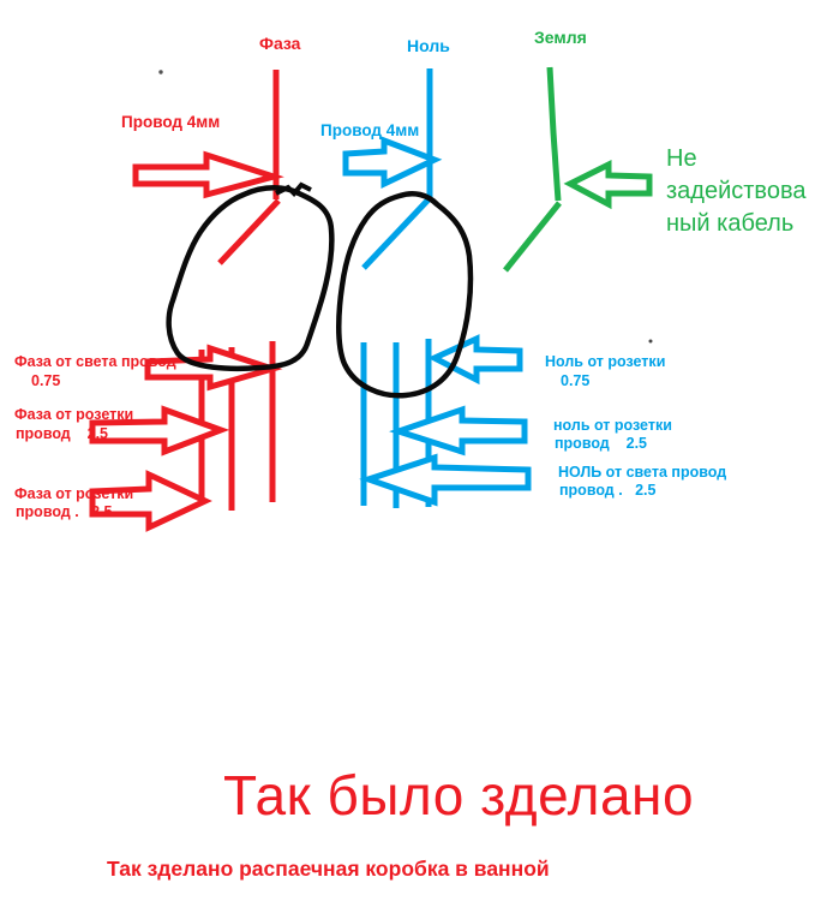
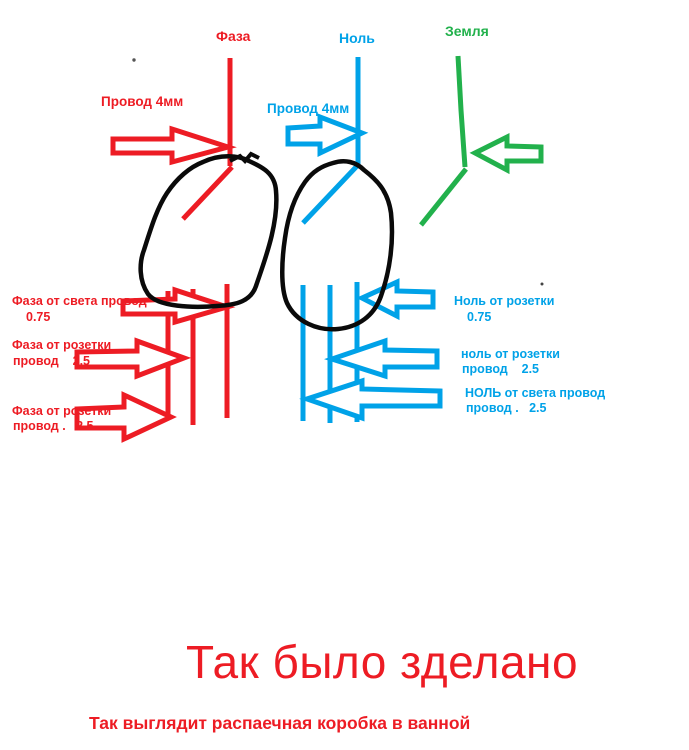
  Фаза
  Ноль
  Земля
  Провод 4мм
  Провод 4мм
- Не
- задействова
- ный кабель
  Фаза от света провод
  0.75
  Фаза от розетки
  провод 2.5
  Фаза от розетки
  провод . 2.5
  Ноль от розетки
  0.75
  ноль от розетки
  провод 2.5
  НОЛЬ от света провод
  провод . 2.5
  Так было зделано
- Так зделано распаечная коробка в ванной
+ Так выглядит распаечная коробка в ванной
